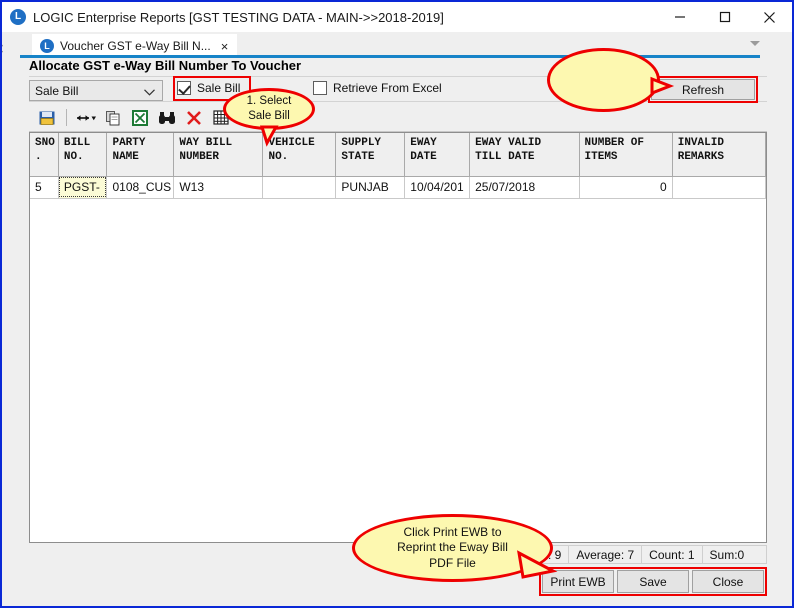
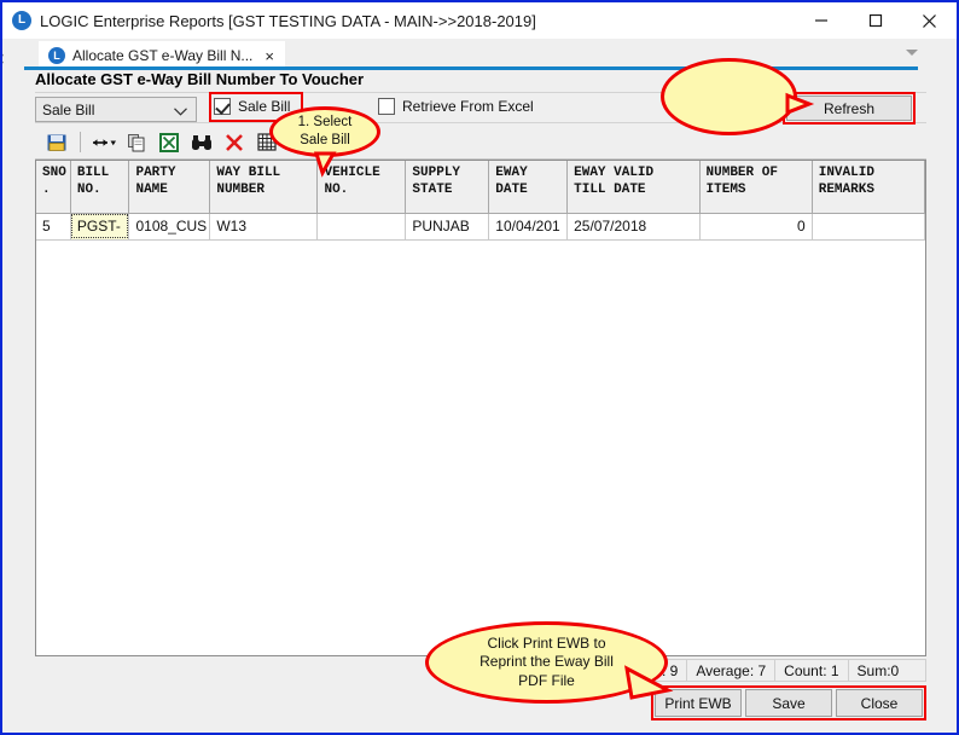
  L
  LOGIC Enterprise Reports [GST TESTING DATA - MAIN->>2018-2019]
  L
- Voucher GST e-Way Bill N...
+ Allocate GST e-Way Bill N...
  ×
  Allocate GST e-Way Bill Number To Voucher
  Sale Bill
  Sale Bill
  Retrieve From Excel
  Refresh
  SNO .	BILL NO.	PARTY NAME	WAY BILL NUMBER	VEHICLE NO.	SUPPLY STATE	EWAY DATE	EWAY VALID TILL DATE	NUMBER OF ITEMS	INVALID REMARKS
  5	PGST-	0108_CUS	W13		PUNJAB	10/04/201	25/07/2018	0
  Average: 7
  Count: 1
  Sum:0
  Print EWB
  Save
  Close
  1. Select
  Sale Bill
  Click Print EWB to
  Reprint the Eway Bill
  PDF File
